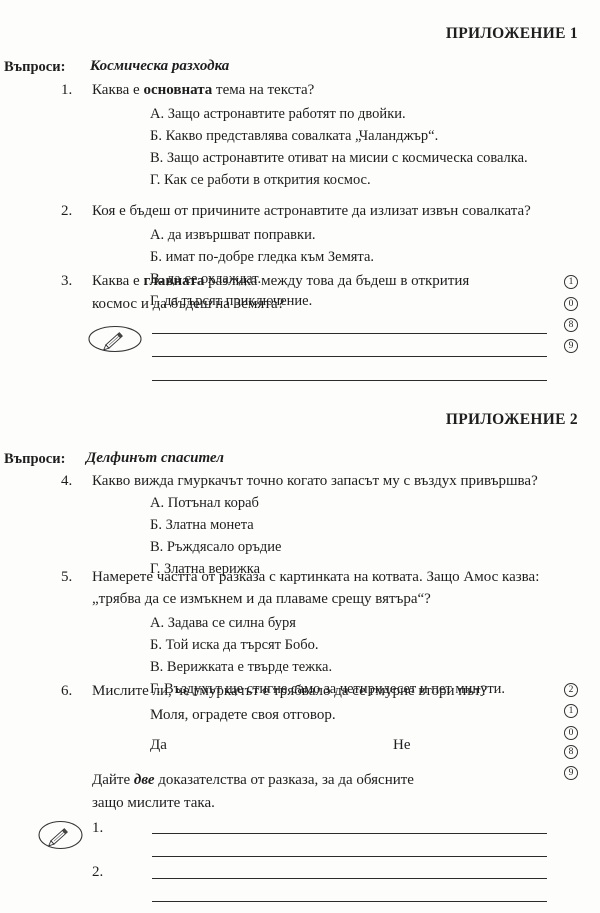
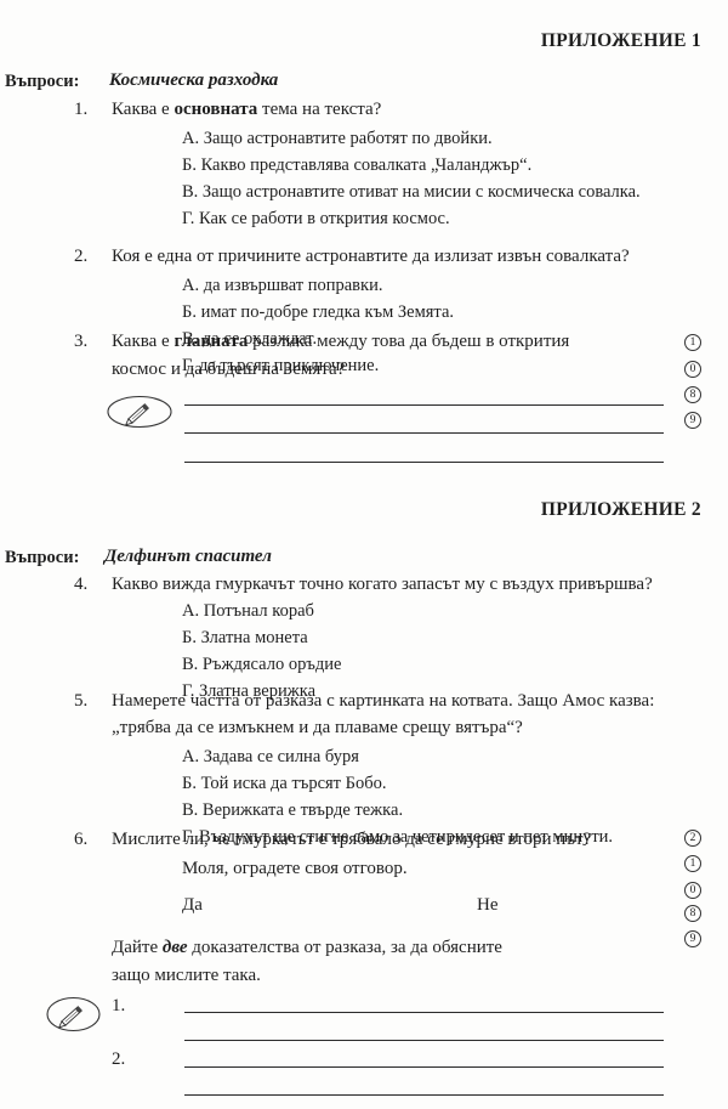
  ПРИЛОЖЕНИЕ 1
  Въпроси:
  Космическа разходка
  1.
  Каква е основната тема на текста?
  А. Защо астронавтите работят по двойки.
  Б. Какво представлява совалката „Чаланджър“.
  В. Защо астронавтите отиват на мисии с космическа совалка.
  Г. Как се работи в открития космос.
  2.
- Коя е бъдеш от причините астронавтите да излизат извън совалката?
+ Коя е една от причините астронавтите да излизат извън совалката?
  А. да извършват поправки.
  Б. имат по-добре гледка към Земята.
  В. да се охлаждат.
  Г. да търсят приключение.
  3.
  Каква е главната разлика между това да бъдеш в открития
  космос и да бъдеш на Земята?
  1
  0
  8
  9
  ПРИЛОЖЕНИЕ 2
  Въпроси:
  Делфинът спасител
  4.
  Какво вижда гмуркачът точно когато запасът му с въздух привършва?
  А. Потънал кораб
  Б. Златна монета
  В. Ръждясало оръдие
  Г. Златна верижка
  5.
  Намерете частта от разказа с картинката на котвата. Защо Амос казва:
  „трябва да се измъкнем и да плаваме срещу вятъра“?
  А. Задава се силна буря
  Б. Той иска да търсят Бобо.
  В. Верижката е твърде тежка.
  Г. Въздухът ще стигне само за четиридесет и пет минути.
  6.
  Мислите ли, че гмуркачът е трябвало да се гмурне втори път?
  Моля, оградете своя отговор.
  Да
  Не
  2
  1
  0
  8
  9
  Дайте две доказателства от разказа, за да обясните
  защо мислите така.
  1.
  2.
